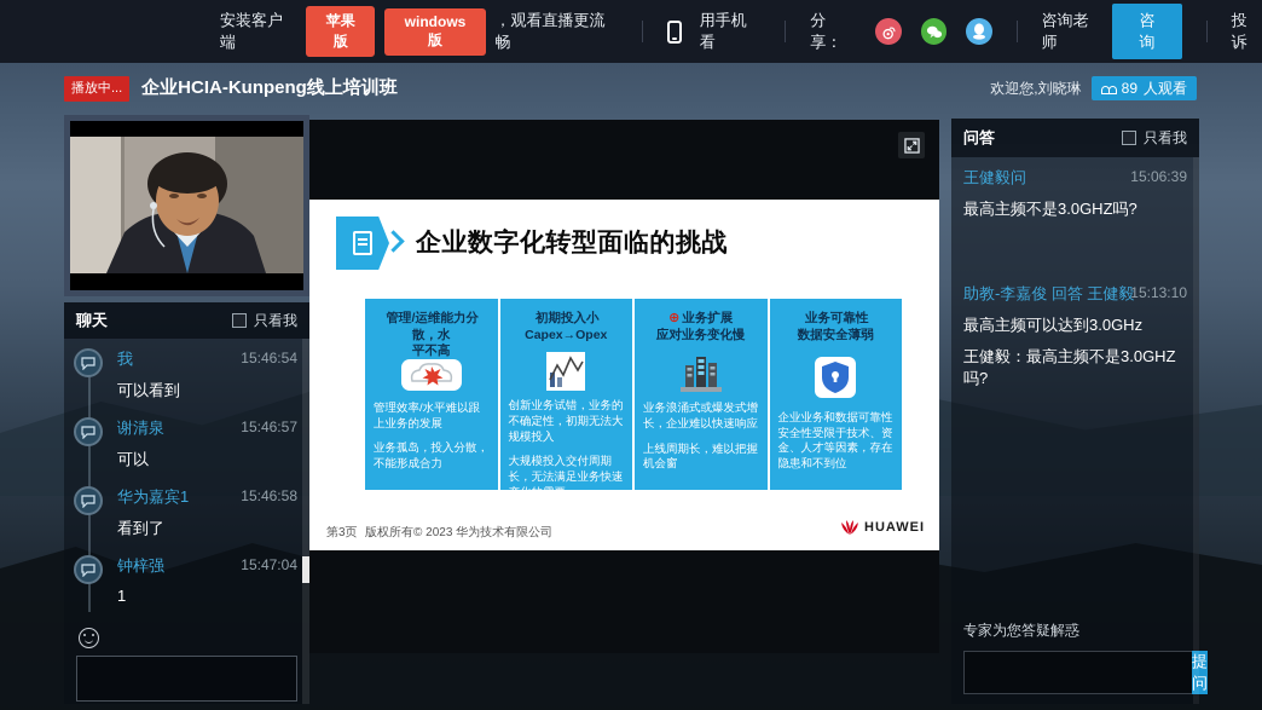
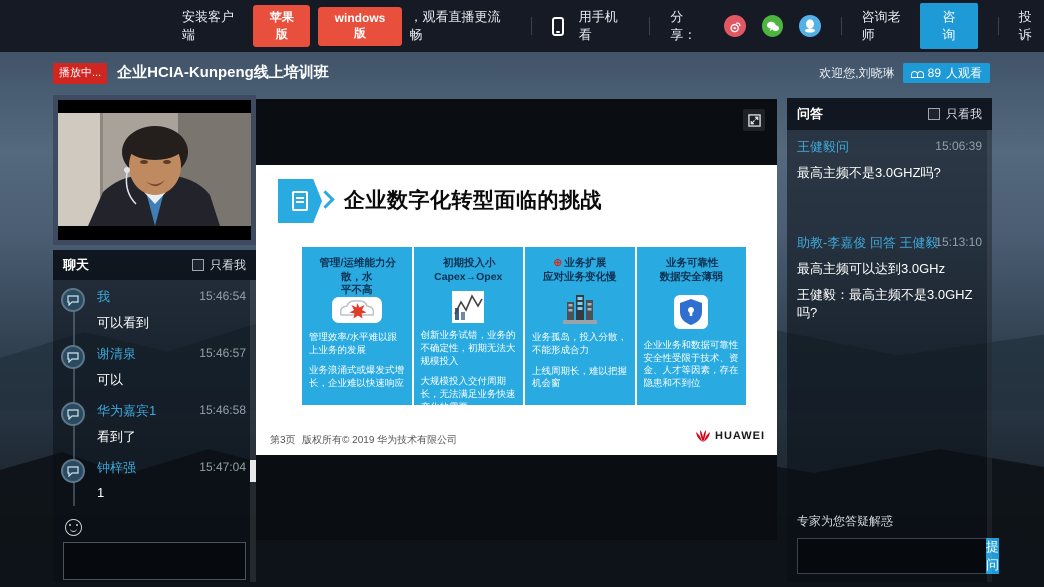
  安装客户端
  苹果版
  windows版
  ，观看直播更流畅
  用手机看
  分享：
  咨询老师
  咨询
  投诉
  播放中...
  企业HCIA-Kunpeng线上培训班
  欢迎您,刘晓琳
  89
  人观看
  聊天
  只看我
  我
  15:46:54
  可以看到
  谢清泉
  15:46:57
  可以
  华为嘉宾1
  15:46:58
  看到了
  钟梓强
  15:47:04
  1
  企业数字化转型面临的挑战
  管理/运维能力分散，水
  平不高
  管理效率/水平难以跟上业务的发展
- 业务孤岛，投入分散，不能形成合力
+ 业务浪涌式或爆发式增长，企业难以快速响应
  初期投入小
  Capex→Opex
  创新业务试错，业务的不确定性，初期无法大规模投入
  大规模投入交付周期长，无法满足业务快速变化的需要
  ⊕ 业务扩展
  应对业务变化慢
- 业务浪涌式或爆发式增长，企业难以快速响应
+ 业务孤岛，投入分散，不能形成合力
  上线周期长，难以把握机会窗
  业务可靠性
  数据安全薄弱
  企业业务和数据可靠性安全性受限于技术、资金、人才等因素，存在隐患和不到位
  第3页
- 版权所有© 2023 华为技术有限公司
+ 版权所有© 2019 华为技术有限公司
  HUAWEI
  问答
  只看我
  王健毅问
  15:06:39
  最高主频不是3.0GHZ吗?
  助教-李嘉俊 回答 王健毅
  15:13:10
  最高主频可以达到3.0GHz
  王健毅：最高主频不是3.0GHZ吗?
  专家为您答疑解惑
  提问
